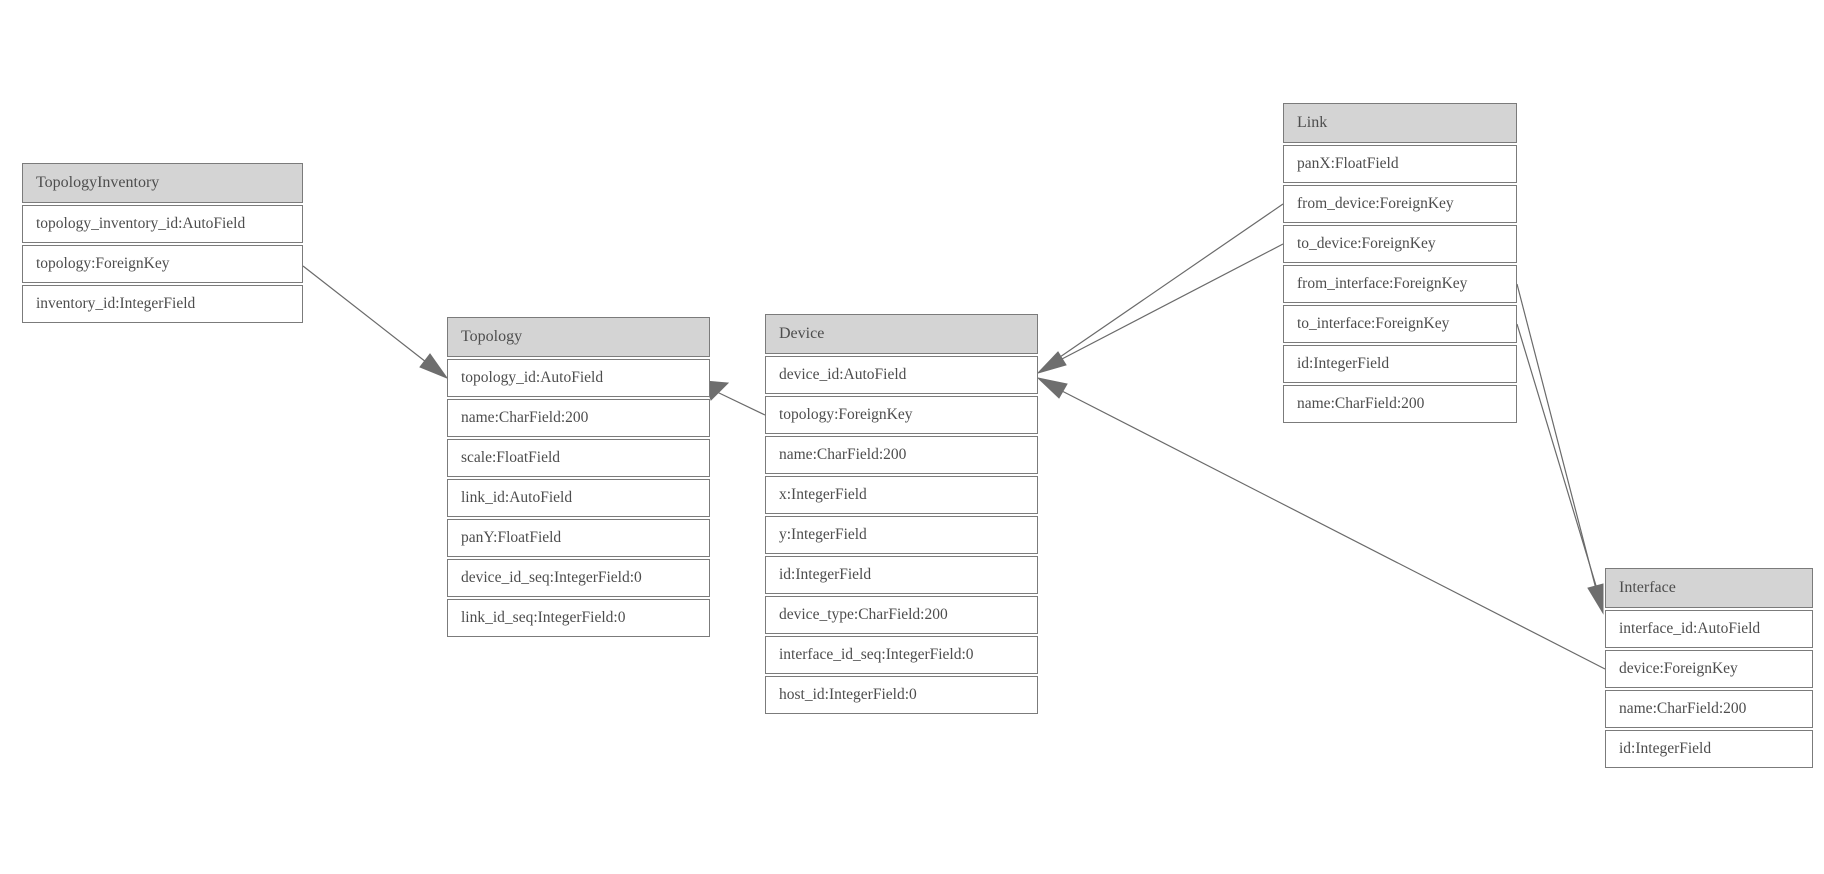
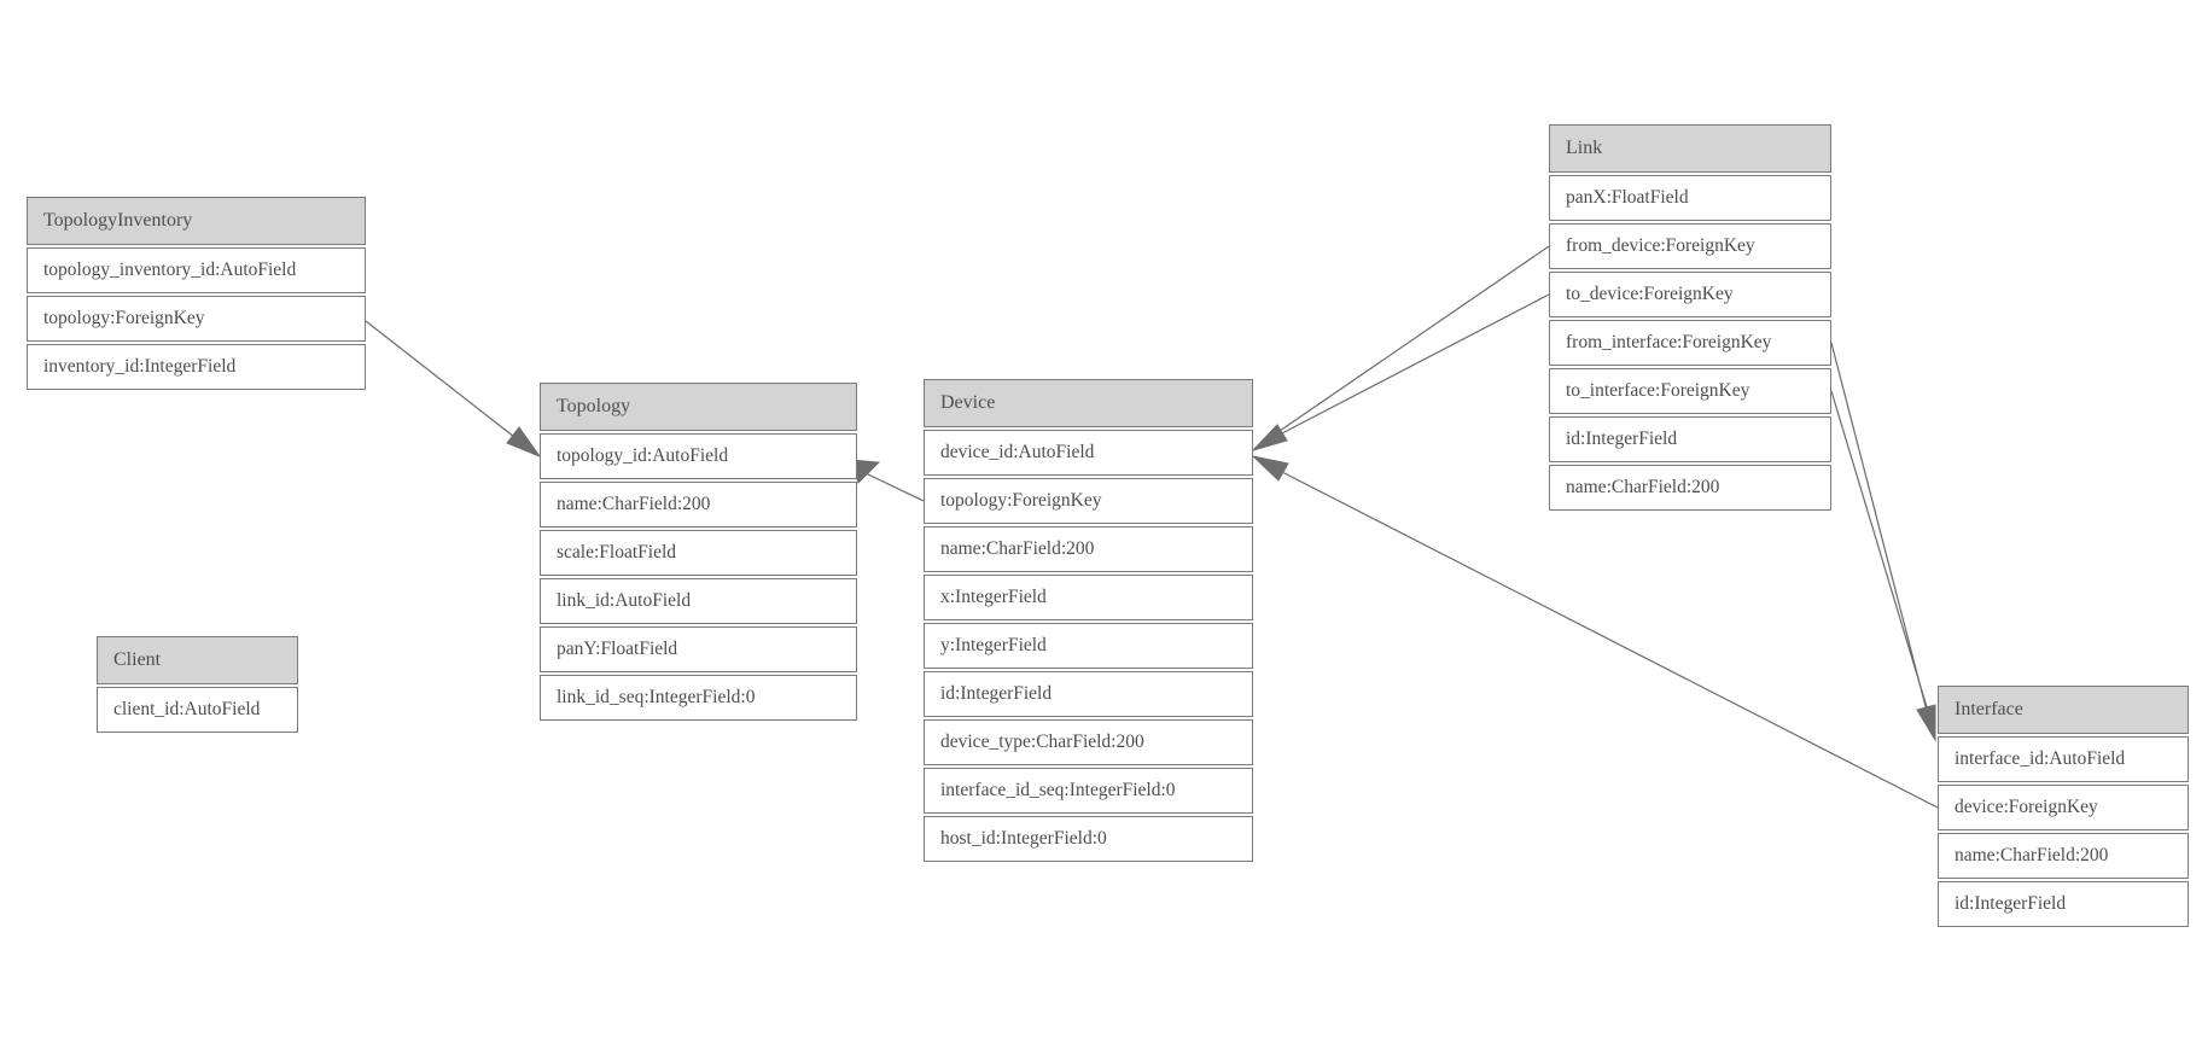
  TopologyInventory
  topology_inventory_id:AutoField
  topology:ForeignKey
  inventory_id:IntegerField
  Topology
  topology_id:AutoField
  name:CharField:200
  scale:FloatField
  link_id:AutoField
  panY:FloatField
- device_id_seq:IntegerField:0
  link_id_seq:IntegerField:0
+ Client
+ client_id:AutoField
  Device
  device_id:AutoField
  topology:ForeignKey
  name:CharField:200
  x:IntegerField
  y:IntegerField
  id:IntegerField
  device_type:CharField:200
  interface_id_seq:IntegerField:0
  host_id:IntegerField:0
  Link
  panX:FloatField
  from_device:ForeignKey
  to_device:ForeignKey
  from_interface:ForeignKey
  to_interface:ForeignKey
  id:IntegerField
  name:CharField:200
  Interface
  interface_id:AutoField
  device:ForeignKey
  name:CharField:200
  id:IntegerField
